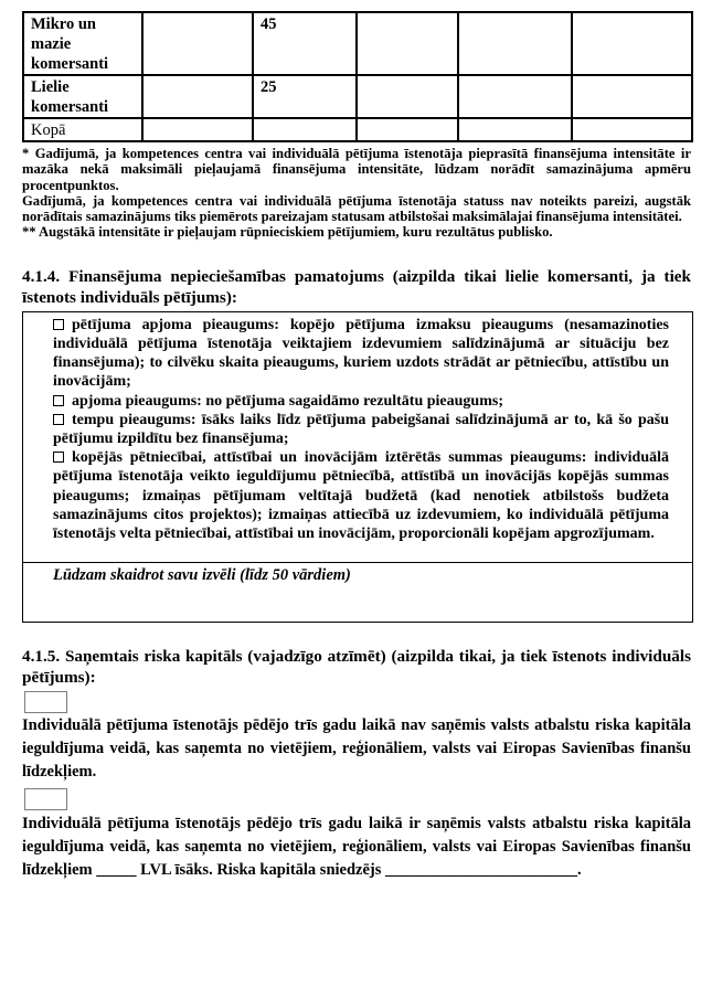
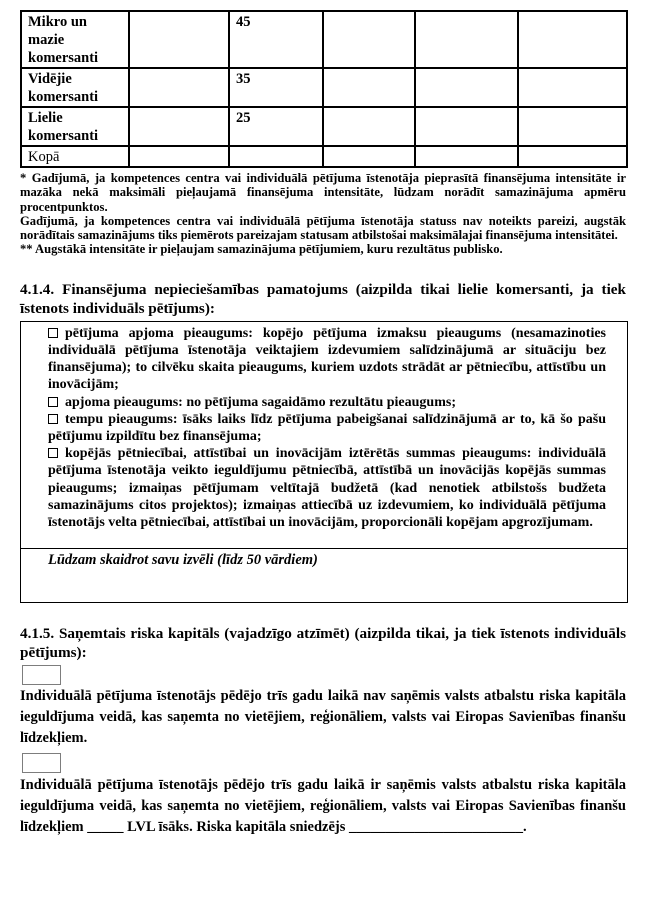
  Mikro un mazie komersanti		45
+ Vidējie komersanti		35
  Lielie komersanti		25
  Kopā
  * Gadījumā, ja kompetences centra vai individuālā pētījuma īstenotāja pieprasītā finansējuma intensitāte ir mazāka nekā maksimāli pieļaujamā finansējuma intensitāte, lūdzam norādīt samazinājuma apmēru procentpunktos.
  Gadījumā, ja kompetences centra vai individuālā pētījuma īstenotāja statuss nav noteikts pareizi, augstāk norādītais samazinājums tiks piemērots pareizajam statusam atbilstošai maksimālajai finansējuma intensitātei.
- ** Augstākā intensitāte ir pieļaujam rūpnieciskiem pētījumiem, kuru rezultātus publisko.
+ ** Augstākā intensitāte ir pieļaujam samazinājuma pētījumiem, kuru rezultātus publisko.
  4.1.4. Finansējuma nepieciešamības pamatojums (aizpilda tikai lielie komersanti, ja tiek īstenots individuāls pētījums):
  pētījuma apjoma pieaugums: kopējo pētījuma izmaksu pieaugums (nesamazinoties individuālā pētījuma īstenotāja veiktajiem izdevumiem salīdzinājumā ar situāciju bez finansējuma); to cilvēku skaita pieaugums, kuriem uzdots strādāt ar pētniecību, attīstību un inovācijām;
  apjoma pieaugums: no pētījuma sagaidāmo rezultātu pieaugums;
  tempu pieaugums: īsāks laiks līdz pētījuma pabeigšanai salīdzinājumā ar to, kā šo pašu pētījumu izpildītu bez finansējuma;
  kopējās pētniecībai, attīstībai un inovācijām iztērētās summas pieaugums: individuālā pētījuma īstenotāja veikto ieguldījumu pētniecībā, attīstībā un inovācijās kopējās summas pieaugums; izmaiņas pētījumam veltītajā budžetā (kad nenotiek atbilstošs budžeta samazinājums citos projektos); izmaiņas attiecībā uz izdevumiem, ko individuālā pētījuma īstenotājs velta pētniecībai, attīstībai un inovācijām, proporcionāli kopējam apgrozījumam.
  Lūdzam skaidrot savu izvēli (līdz 50 vārdiem)
  4.1.5. Saņemtais riska kapitāls (vajadzīgo atzīmēt) (aizpilda tikai, ja tiek īstenots individuāls pētījums):
  Individuālā pētījuma īstenotājs pēdējo trīs gadu laikā nav saņēmis valsts atbalstu riska kapitāla ieguldījuma veidā, kas saņemta no vietējiem, reģionāliem, valsts vai Eiropas Savienības finanšu līdzekļiem.
  Individuālā pētījuma īstenotājs pēdējo trīs gadu laikā ir saņēmis valsts atbalstu riska kapitāla ieguldījuma veidā, kas saņemta no vietējiem, reģionāliem, valsts vai Eiropas Savienības finanšu līdzekļiem _____ LVL īsāks. Riska kapitāla sniedzējs ________________________.
